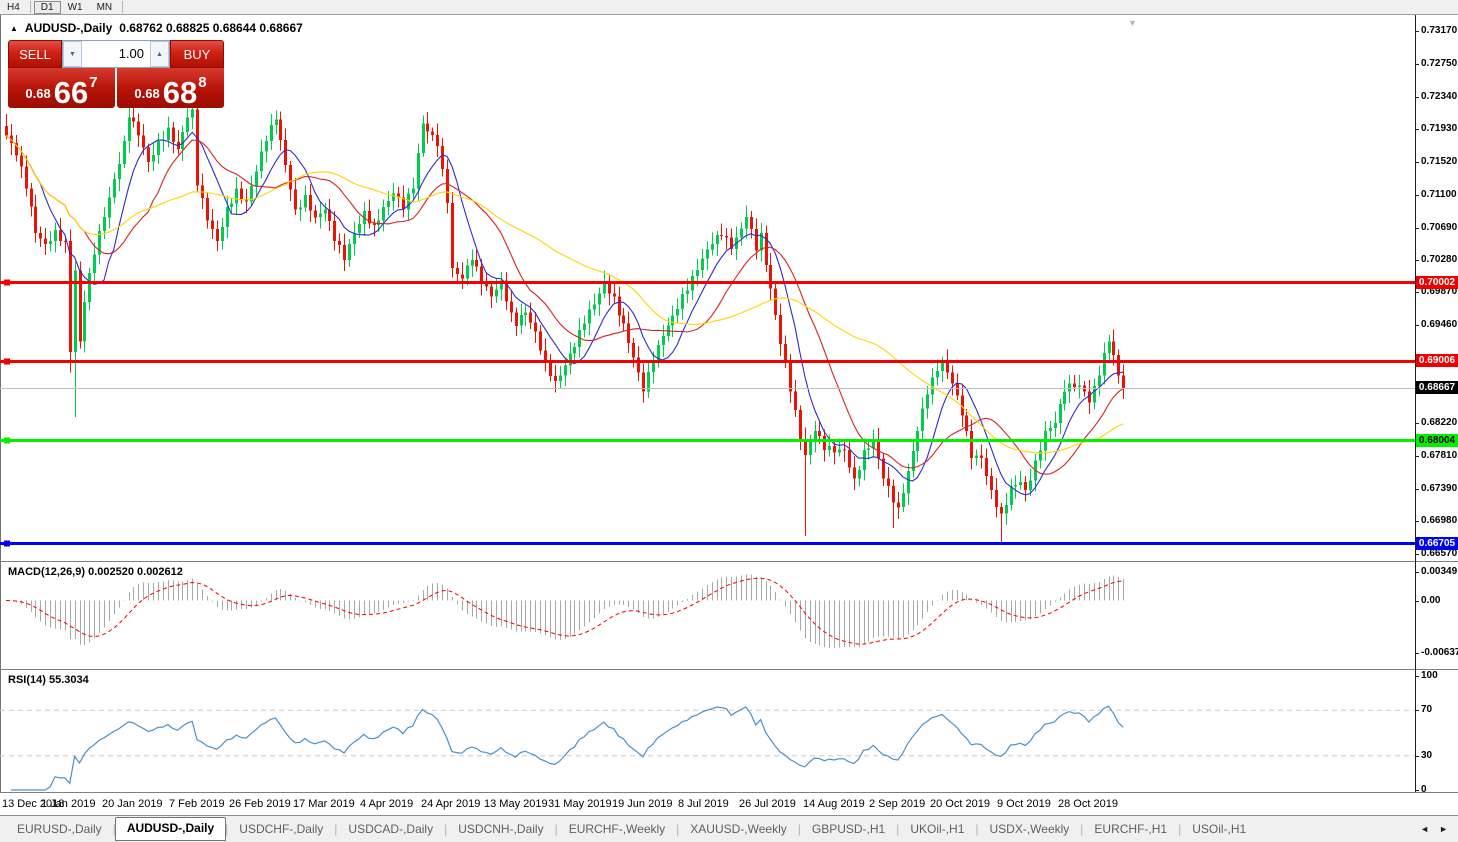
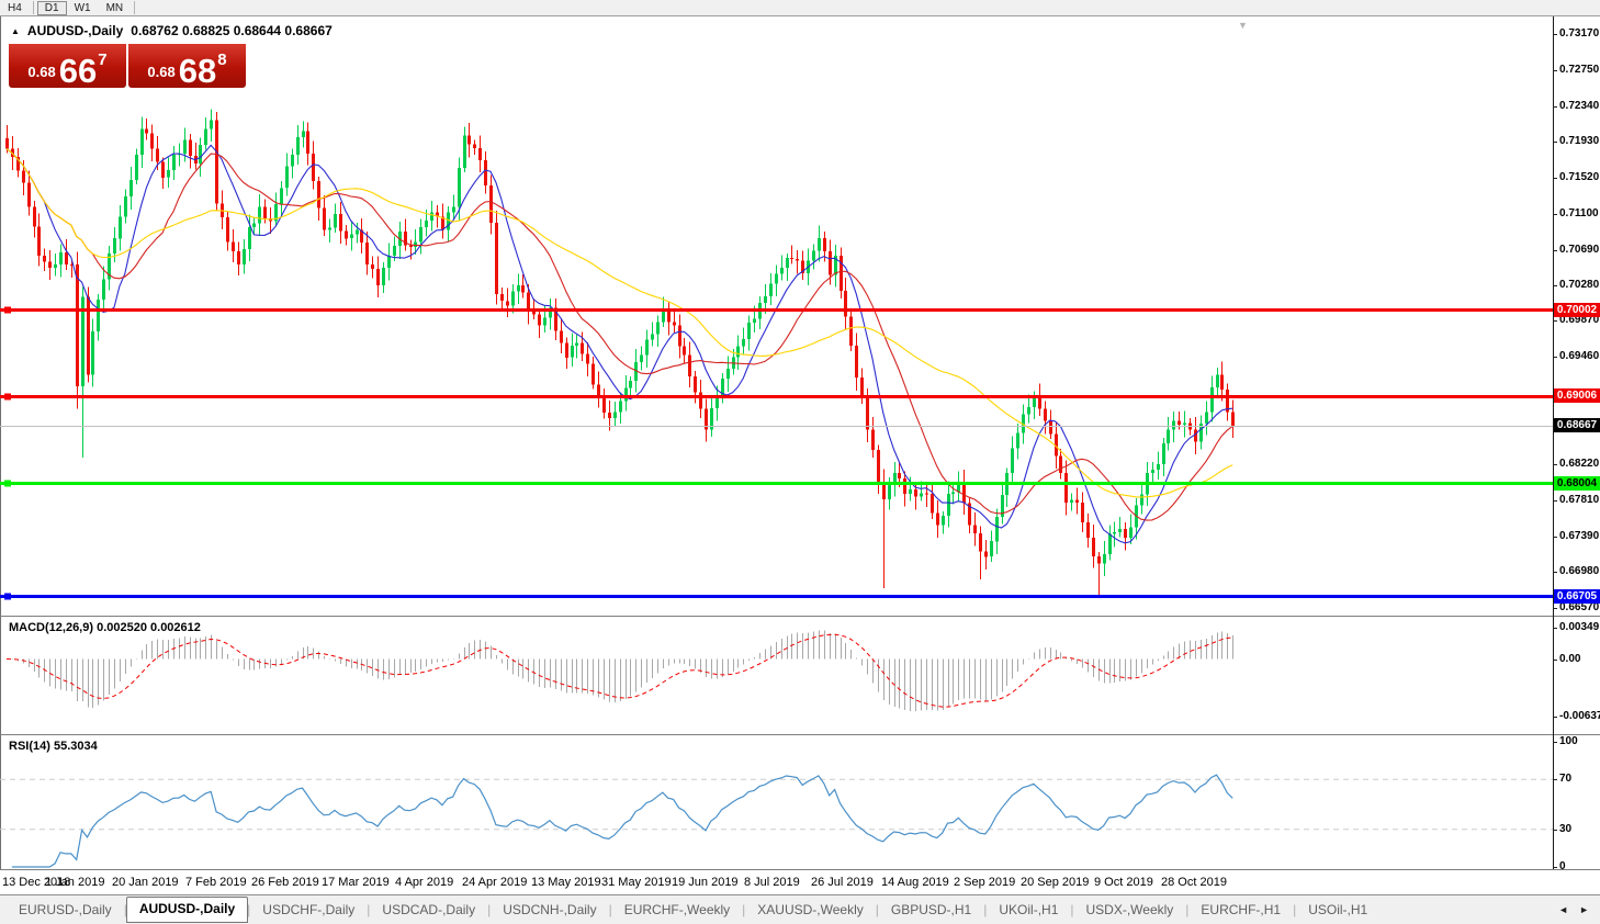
  H4
  D1
  W1
  MN
  ▲
  AUDUSD-,Daily
  0.68762 0.68825 0.68644 0.68667
  ▼
- SELL
- 1.00
- BUY
  0.68
  66
  7
  0.68
  68
  8
  MACD(12,26,9) 0.002520 0.002612
  RSI(14) 55.3034
  0.73170
  0.72750
  0.72340
  0.71930
  0.71520
  0.71100
  0.70690
  0.70280
  0.69870
  0.69460
  0.68220
  0.67810
  0.67390
  0.66980
  0.66570
  0.00349
  0.00
  -0.0063
  100
  70
  30
  0
  0.70002
  0.69006
  0.68667
  0.68004
  0.66705
  13 Dec 2018
  1 Jan 2019
  20 Jan 2019
  7 Feb 2019
  26 Feb 2019
  17 Mar 2019
  4 Apr 2019
  24 Apr 2019
  13 May 2019
  31 May 2019
  19 Jun 2019
  8 Jul 2019
  26 Jul 2019
  14 Aug 2019
  2 Sep 2019
- 20 Oct 2019
+ 20 Sep 2019
  9 Oct 2019
  28 Oct 2019
  EURUSD-,Daily
  AUDUSD-,Daily
  |
  USDCHF-,Daily
  |
  USDCAD-,Daily
  |
  USDCNH-,Daily
  |
  EURCHF-,Weekly
  |
  XAUUSD-,Weekly
  |
  GBPUSD-,H1
  |
  UKOil-,H1
  |
  USDX-,Weekly
  |
  EURCHF-,H1
  |
  USOil-,H1
  ◄
  ►
